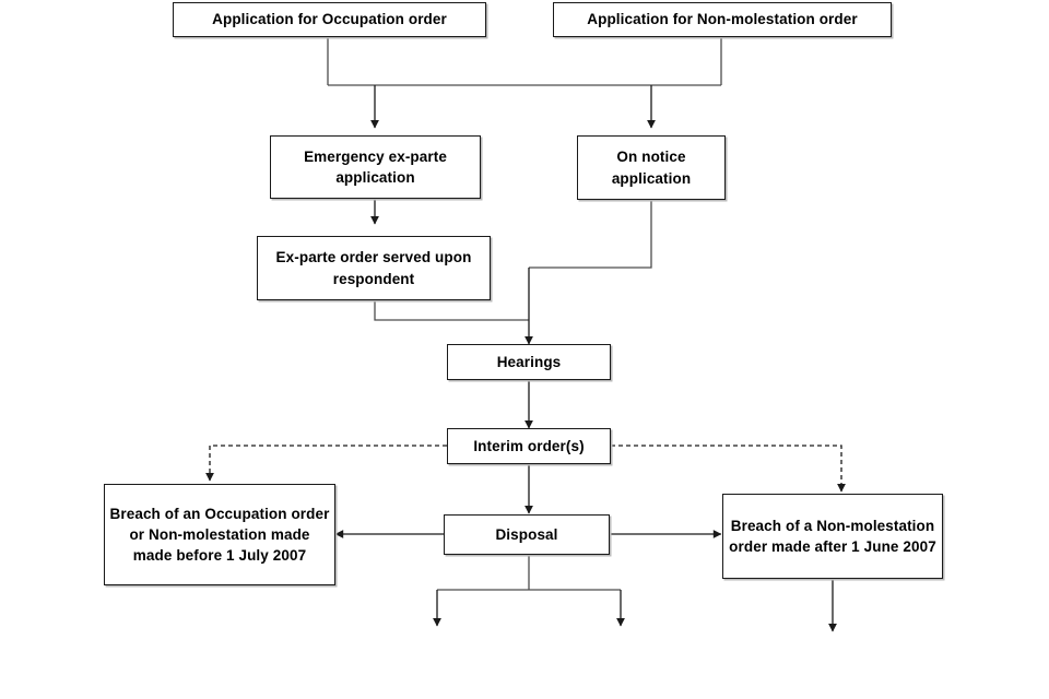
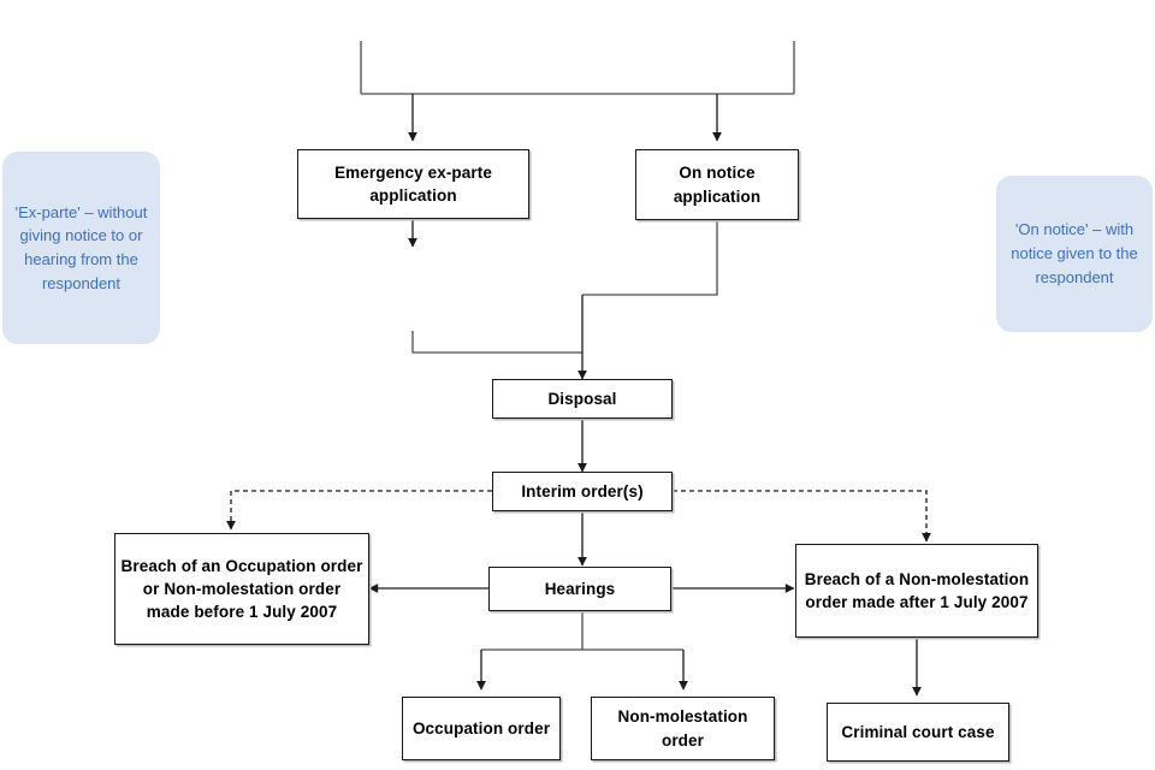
- Application for Occupation order
- Application for Non-molestation order
  Emergency ex-parte application
  On notice application
- Ex-parte order served upon respondent
- Hearings
+ Disposal
  Interim order(s)
- Breach of an Occupation order or Non-molestation made made before 1 July 2007
+ Breach of an Occupation order or Non-molestation order made before 1 July 2007
- Disposal
+ Hearings
- Breach of a Non-molestation order made after 1 June 2007
+ Breach of a Non-molestation order made after 1 July 2007
+ Occupation order
+ Non-molestation order
+ Criminal court case
+ 'Ex-parte' – without giving notice to or hearing from the respondent
+ 'On notice' – with notice given to the respondent
